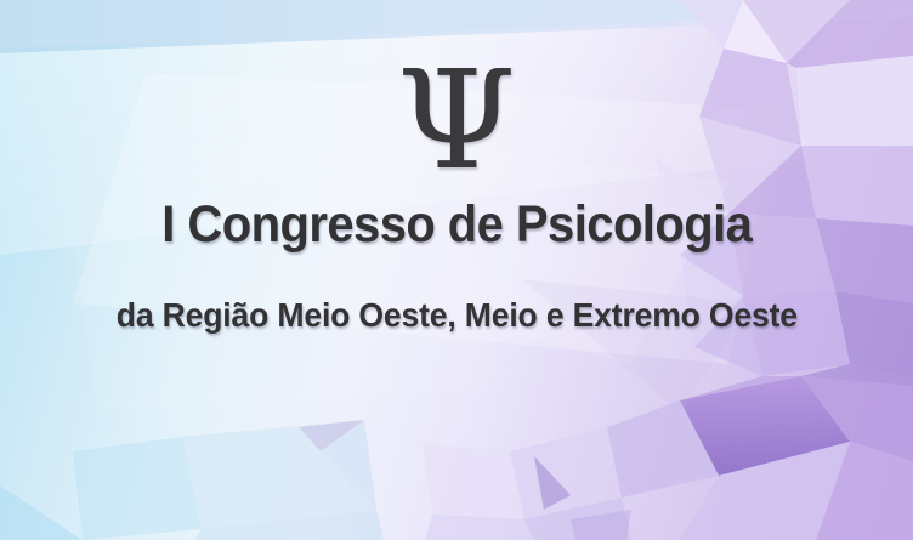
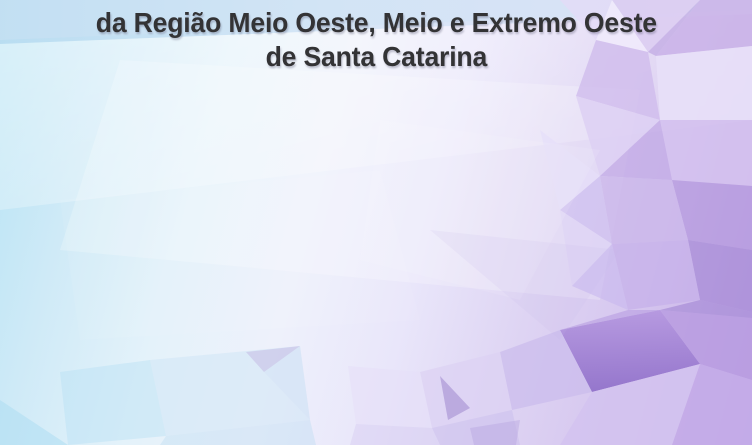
- Ψ
- I Congresso de Psicologia
  da Região Meio Oeste, Meio e Extremo Oeste
+ de Santa Catarina
